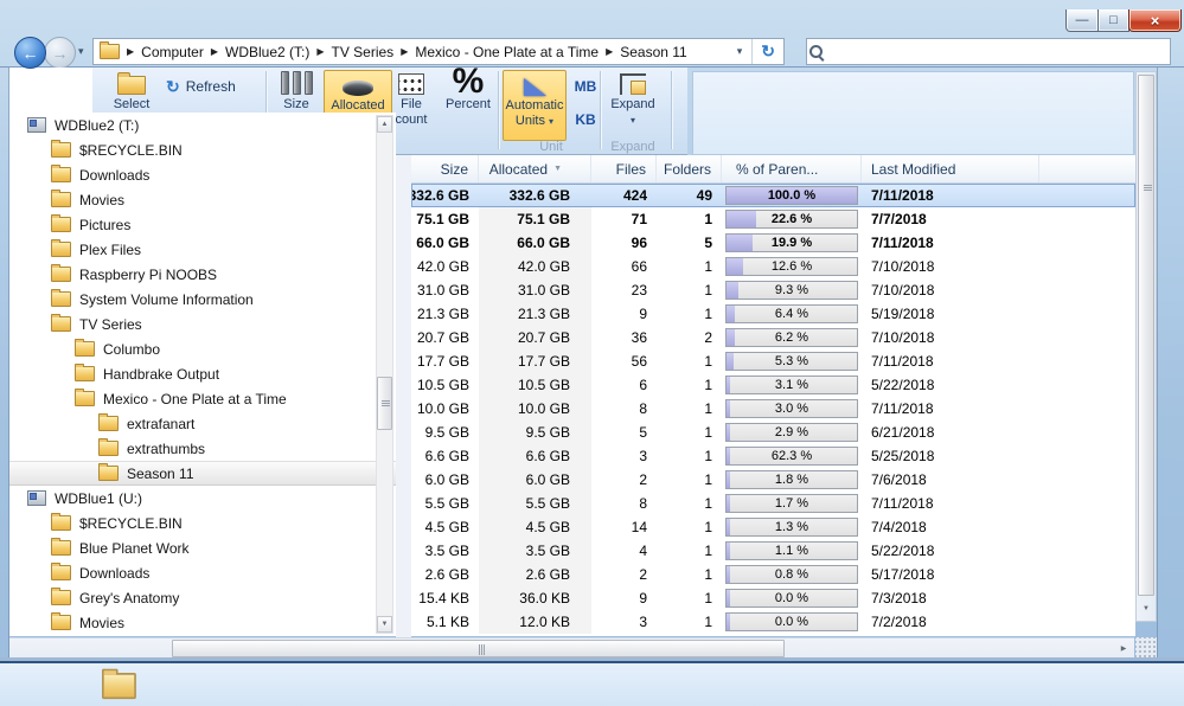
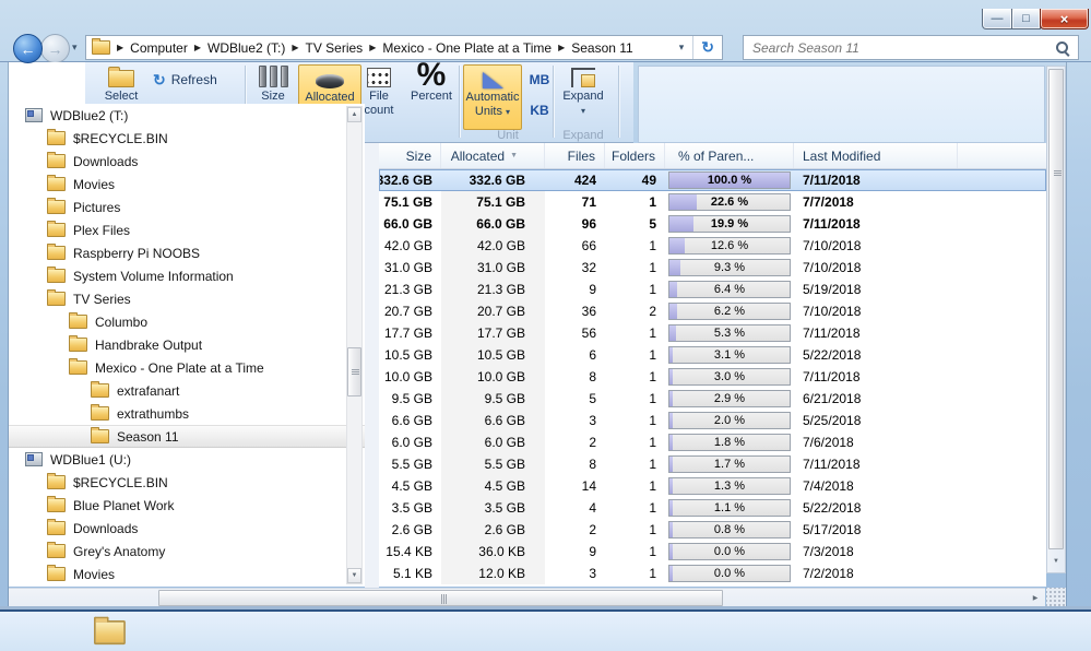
  —
  □
  ×
  ←
  →
  ▾
  ▶
  Computer
  ▶
  WDBlue2 (T:)
  ▶
  TV Series
  ▶
  Mexico - One Plate at a Time
  ▶
  Season 11
  ▾
  ↻
+ Search Season 11
  Select
  ↻
  Refresh
  Size
  Allocated
  File count
  %
  Percent
  Automatic Units ▾
  MB
  KB
  Expand
  ▾
  Unit
  Expand
  WDBlue2 (T:)
  $RECYCLE.BIN
  Downloads
  Movies
  Pictures
  Plex Files
  Raspberry Pi NOOBS
  System Volume Information
  TV Series
  Columbo
  Handbrake Output
  Mexico - One Plate at a Time
  extrafanart
  extrathumbs
  Season 11
  WDBlue1 (U:)
  $RECYCLE.BIN
  Blue Planet Work
  Downloads
  Grey's Anatomy
  Movies
  Size
  Allocated
  Files
  Folders
  % of Paren...
  Last Modified
  332.6 GB
  332.6 GB
  424
  49
  100.0 %
  7/11/2018
  75.1 GB
  75.1 GB
  71
  1
  22.6 %
  7/7/2018
  66.0 GB
  66.0 GB
  96
  5
  19.9 %
  7/11/2018
  42.0 GB
  42.0 GB
  66
  1
  12.6 %
  7/10/2018
  31.0 GB
  31.0 GB
- 23
+ 32
  1
  9.3 %
  7/10/2018
  21.3 GB
  21.3 GB
  9
  1
  6.4 %
  5/19/2018
  20.7 GB
  20.7 GB
  36
  2
  6.2 %
  7/10/2018
  17.7 GB
  17.7 GB
  56
  1
  5.3 %
  7/11/2018
  10.5 GB
  10.5 GB
  6
  1
  3.1 %
  5/22/2018
  10.0 GB
  10.0 GB
  8
  1
  3.0 %
  7/11/2018
  9.5 GB
  9.5 GB
  5
  1
  2.9 %
  6/21/2018
  6.6 GB
  6.6 GB
  3
  1
- 62.3 %
+ 2.0 %
  5/25/2018
  6.0 GB
  6.0 GB
  2
  1
  1.8 %
  7/6/2018
  5.5 GB
  5.5 GB
  8
  1
  1.7 %
  7/11/2018
  4.5 GB
  4.5 GB
  14
  1
  1.3 %
  7/4/2018
  3.5 GB
  3.5 GB
  4
  1
  1.1 %
  5/22/2018
  2.6 GB
  2.6 GB
  2
  1
  0.8 %
  5/17/2018
  15.4 KB
  36.0 KB
  9
  1
  0.0 %
  7/3/2018
  5.1 KB
  12.0 KB
  3
  1
  0.0 %
  7/2/2018
